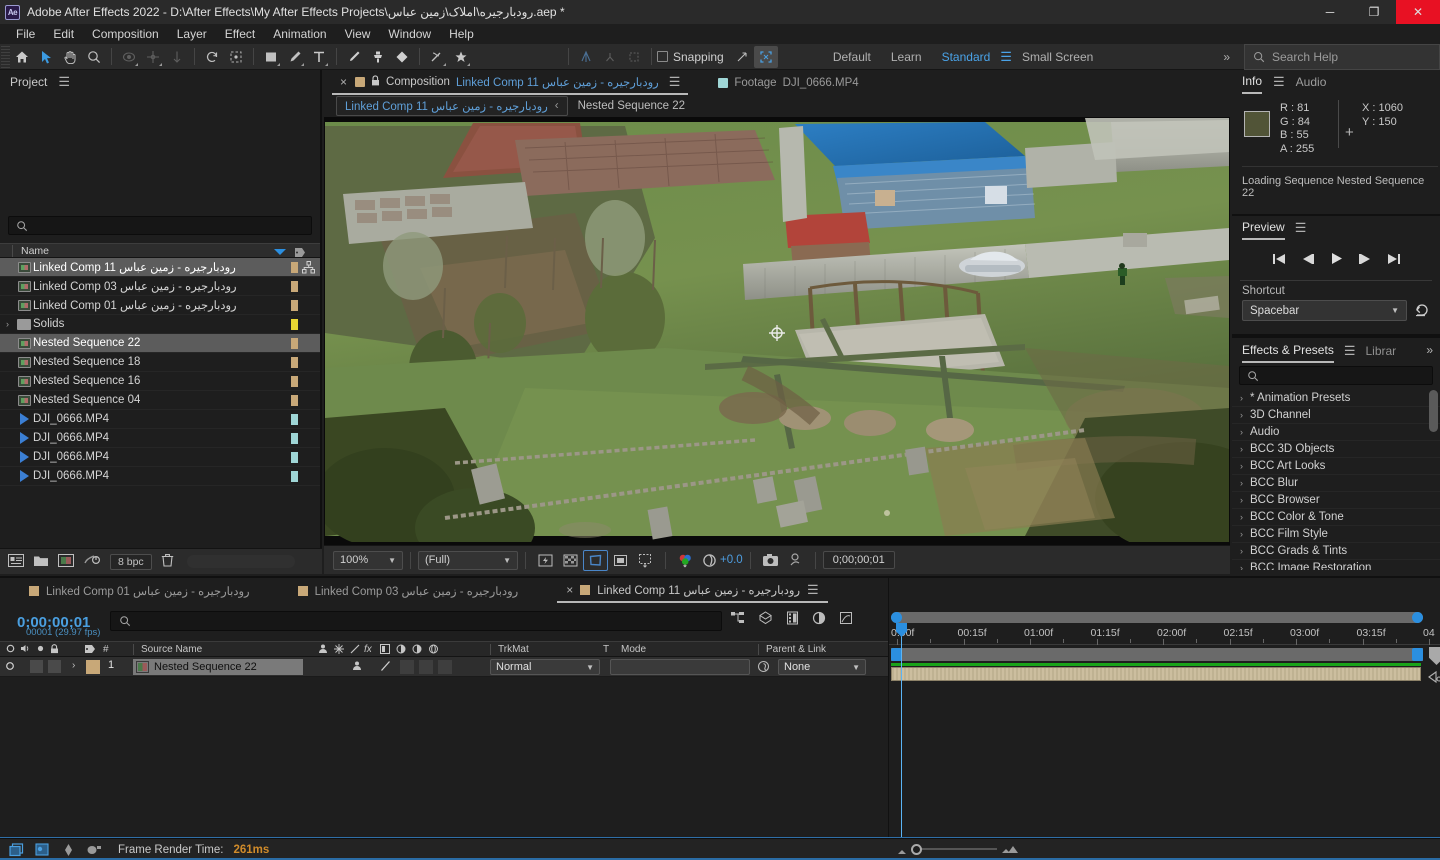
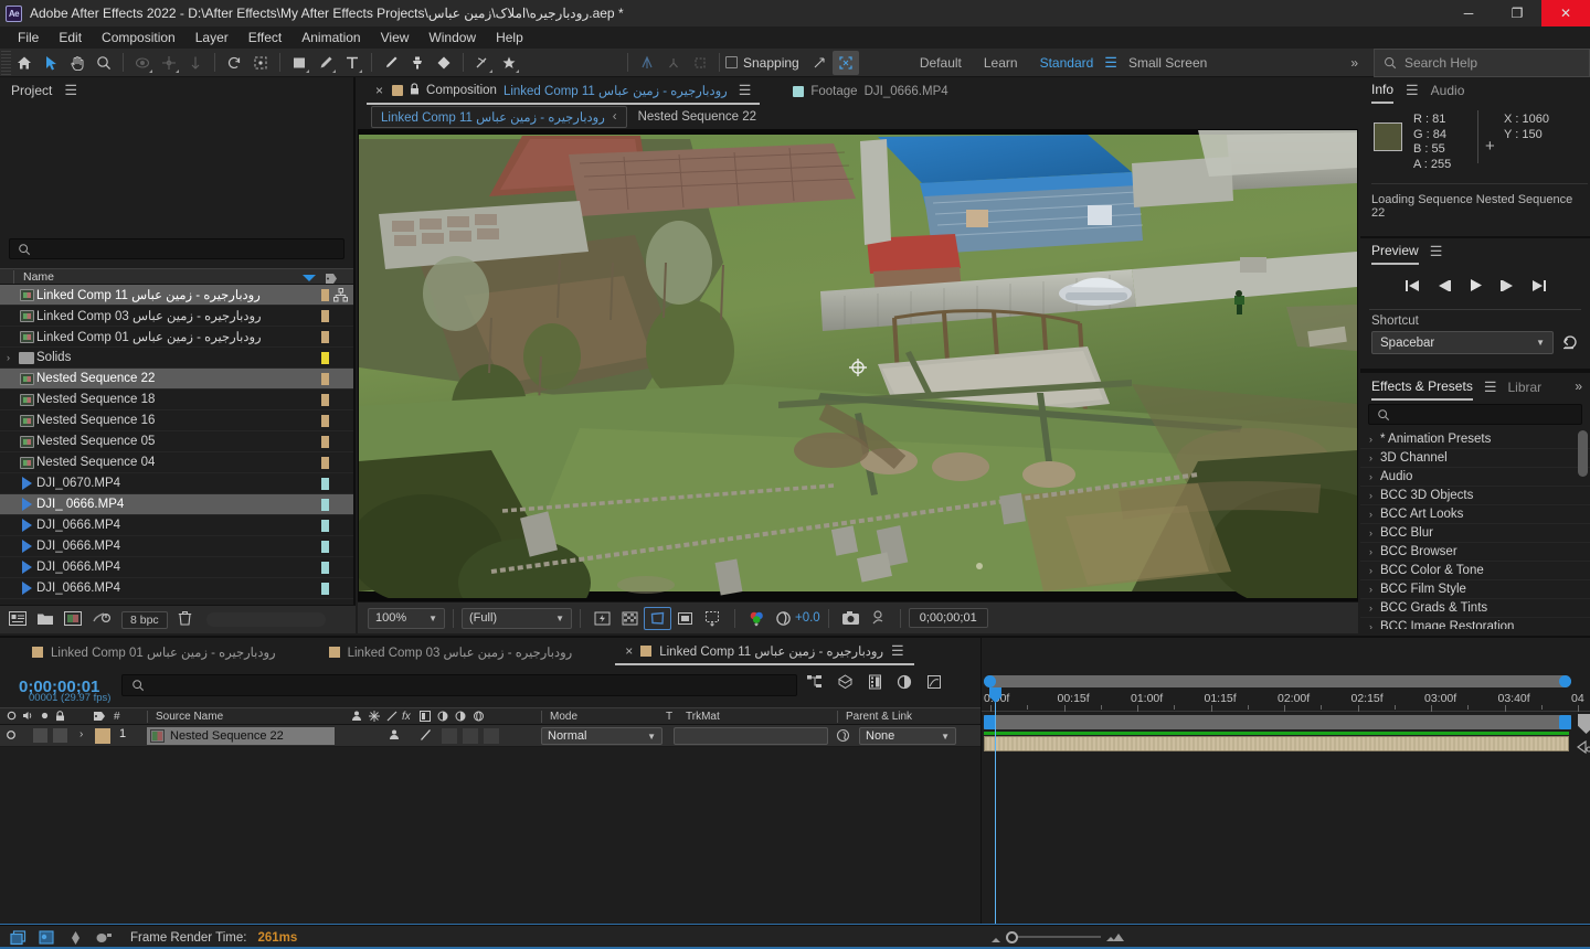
  Ae
  Adobe After Effects 2022 - D:\After Effects\My After Effects Projects\رودبارجیره\املاک\زمین عباس.aep *
  ─
  ❐
  ✕
  File
  Edit
  Composition
  Layer
  Effect
  Animation
  View
  Window
  Help
  Snapping
  Default
  Learn
  Standard
  ☰
  Small Screen
  »
  Search Help
  Project
  ☰
  Name
  رودبارجیره - زمین عباس Linked Comp 11
  رودبارجیره - زمین عباس Linked Comp 03
  رودبارجیره - زمین عباس Linked Comp 01
  ›
  Solids
  Nested Sequence 22
  Nested Sequence 18
  Nested Sequence 16
+ Nested Sequence 05
  Nested Sequence 04
+ DJI_0670.MP4
+ DJI_ 0666.MP4
  DJI_0666.MP4
  DJI_0666.MP4
  DJI_0666.MP4
  DJI_0666.MP4
  8 bpc
  ×
  Composition
  رودبارجیره - زمین عباس Linked Comp 11
  ☰
  Footage
  DJI_0666.MP4
  رودبارجیره - زمین عباس Linked Comp 11
  ‹
  Nested Sequence 22
  100%
  ▼
  (Full)
  ▼
  +0.0
  0;00;00;01
  Info
  ☰
  Audio
  R : 81
  G : 84
  B : 55
  A : 255
  +
  X : 1060
  Y : 150
  Loading Sequence Nested Sequence 22
  Preview
  ☰
  Shortcut
  Spacebar
  ▼
  Effects & Presets
  ☰
  Librar
  »
  ›
  * Animation Presets
  ›
  3D Channel
  ›
  Audio
  ›
  BCC 3D Objects
  ›
  BCC Art Looks
  ›
  BCC Blur
  ›
  BCC Browser
  ›
  BCC Color & Tone
  ›
  BCC Film Style
  ›
  BCC Grads & Tints
  ›
  BCC Image Restoration
  رودبارجیره - زمین عباس Linked Comp 01
  رودبارجیره - زمین عباس Linked Comp 03
  ×
  رودبارجیره - زمین عباس Linked Comp 11
  ☰
  0;00;00;01
  00001 (29.97 fps)
  #
  Source Name
  fx
- TrkMat
+ Mode
  T
- Mode
+ TrkMat
  Parent & Link
  ›
  1
  Nested Sequence 22
  Normal
  ▼
  None
  ▼
  00:15f
  01:00f
  01:15f
  02:00f
  02:15f
  03:00f
- 03:15f
+ 03:40f
  04
  Frame Render Time:
  261ms
